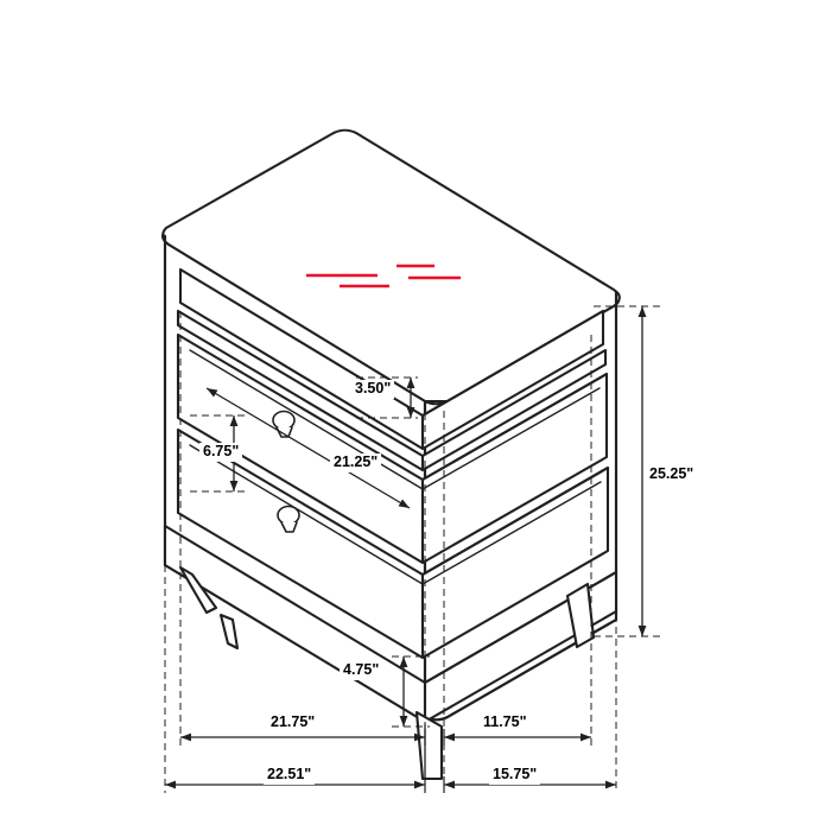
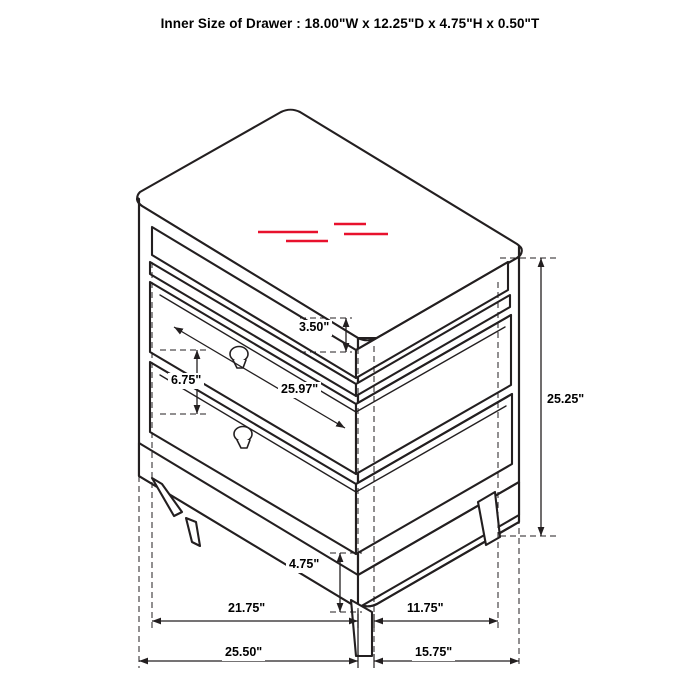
+ Inner Size of Drawer : 18.00"W x 12.25"D x 4.75"H x 0.50"T
  3.50"
  6.75"
- 21.25"
+ 25.97"
  25.25"
  4.75"
  21.75"
  11.75"
- 22.51"
+ 25.50"
  15.75"
